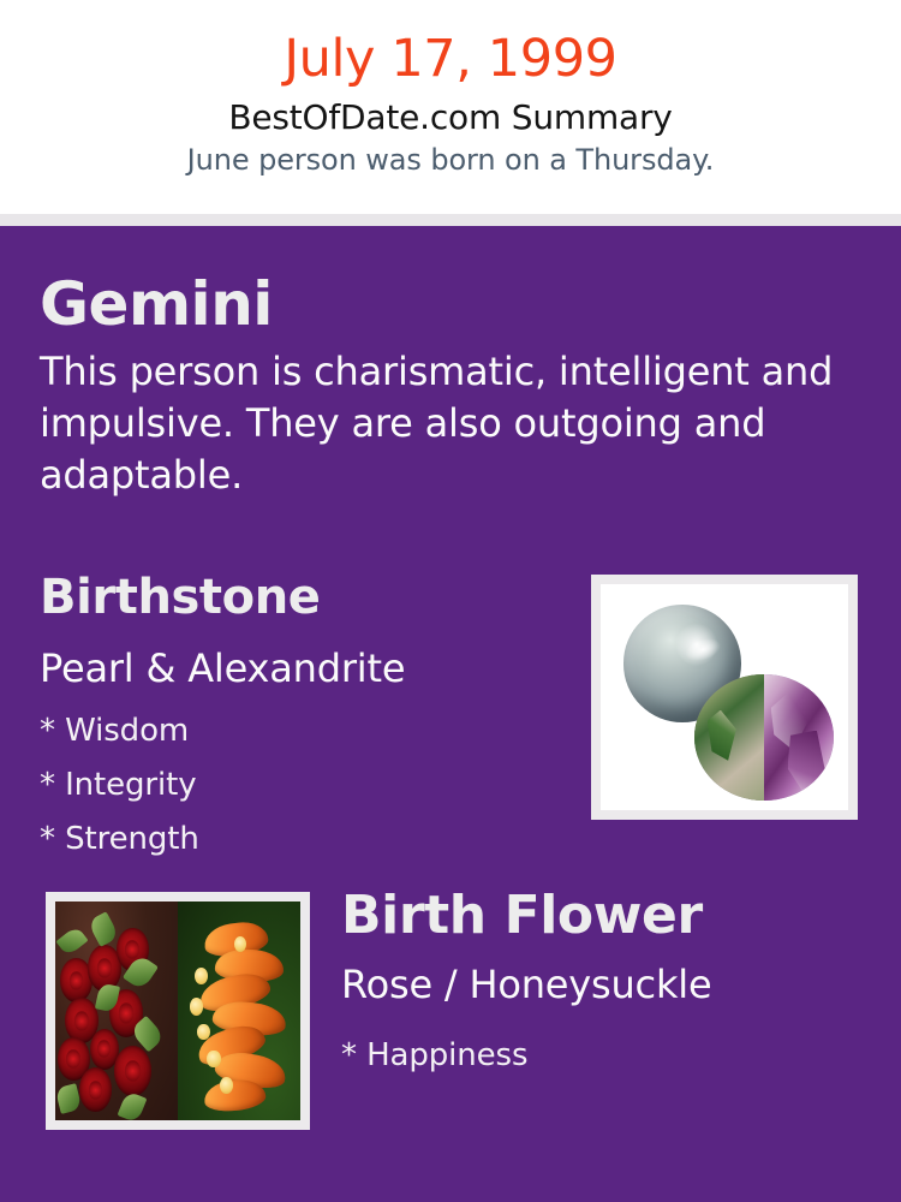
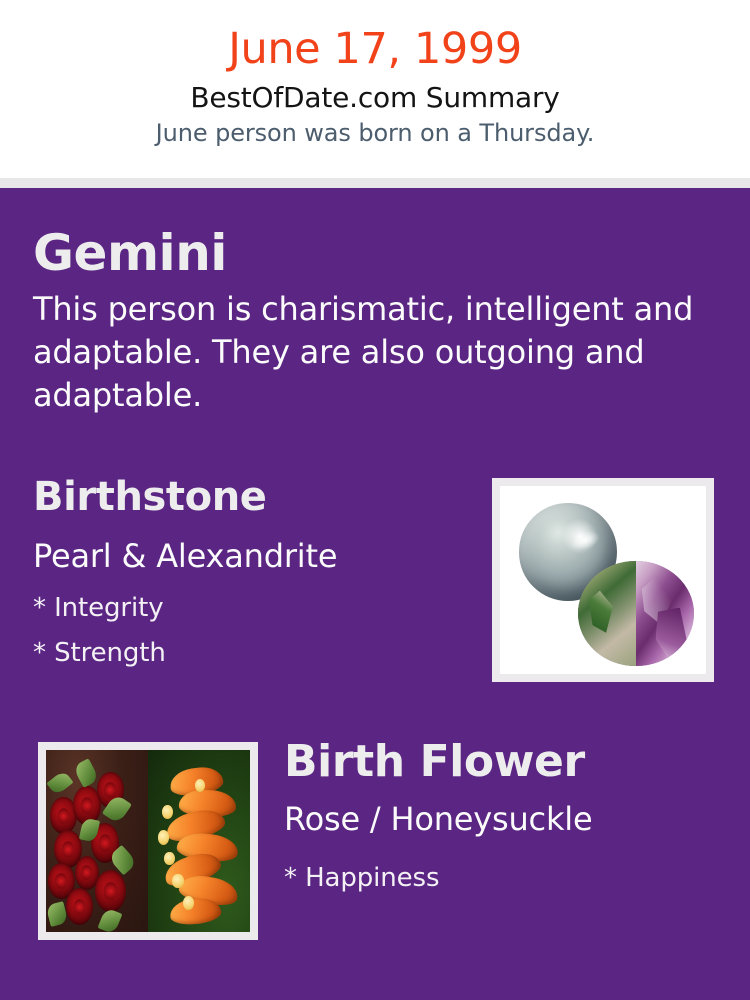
- July 17, 1999
+ June 17, 1999
  BestOfDate.com Summary
  June person was born on a Thursday.
  Gemini
- This person is charismatic, intelligent and impulsive. They are also outgoing and adaptable.
+ This person is charismatic, intelligent and adaptable. They are also outgoing and adaptable.
  Birthstone
  Pearl & Alexandrite
- * Wisdom
  * Integrity
  * Strength
  Birth Flower
  Rose / Honeysuckle
  * Happiness
